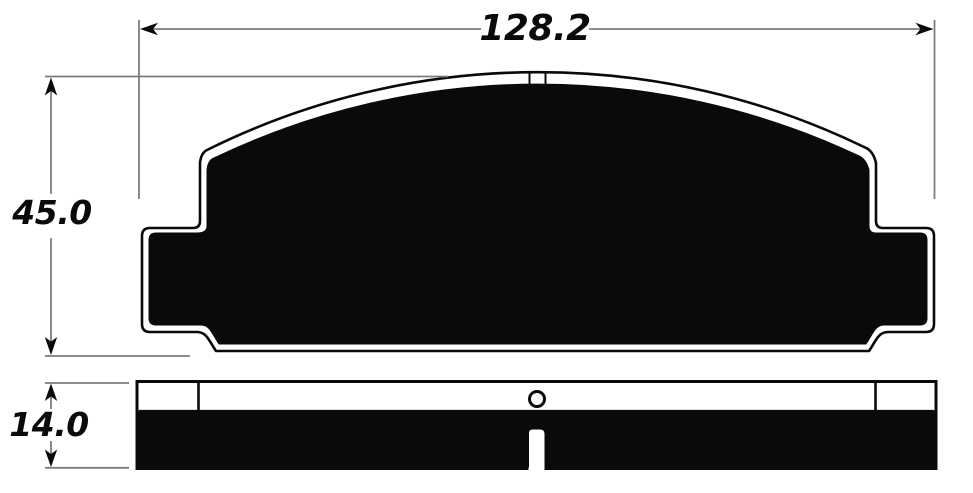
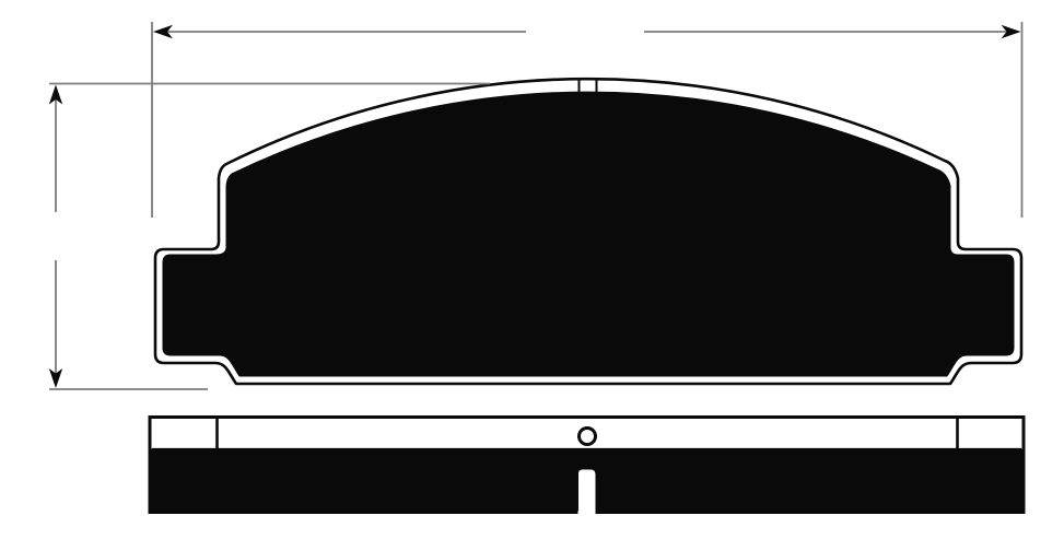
- 128.2
- 45.0
- 14.0
